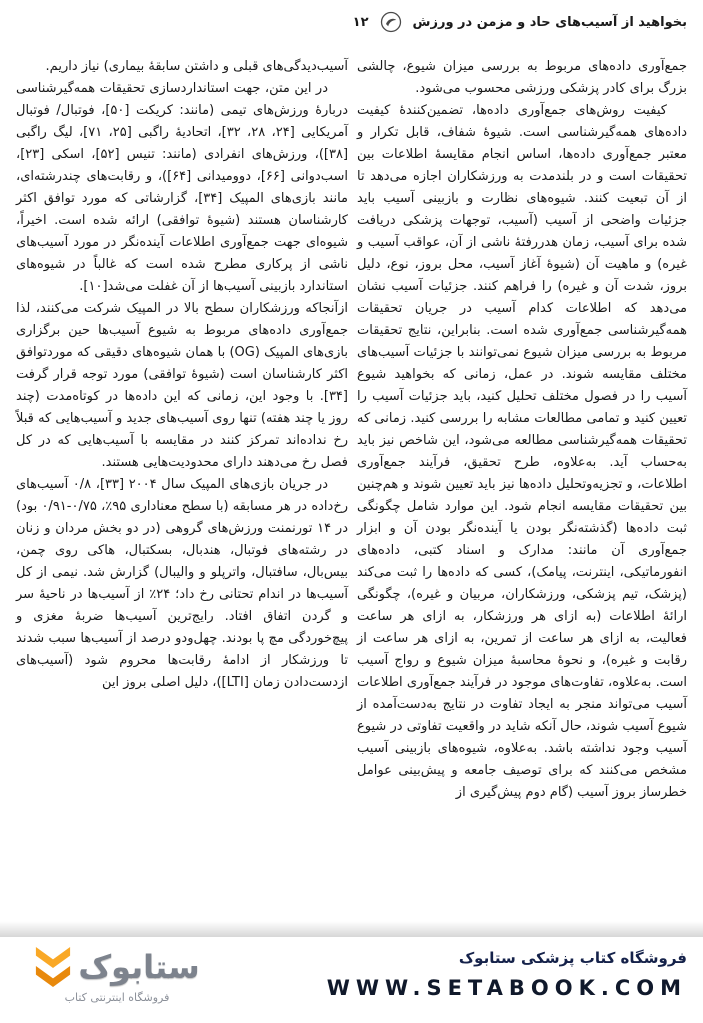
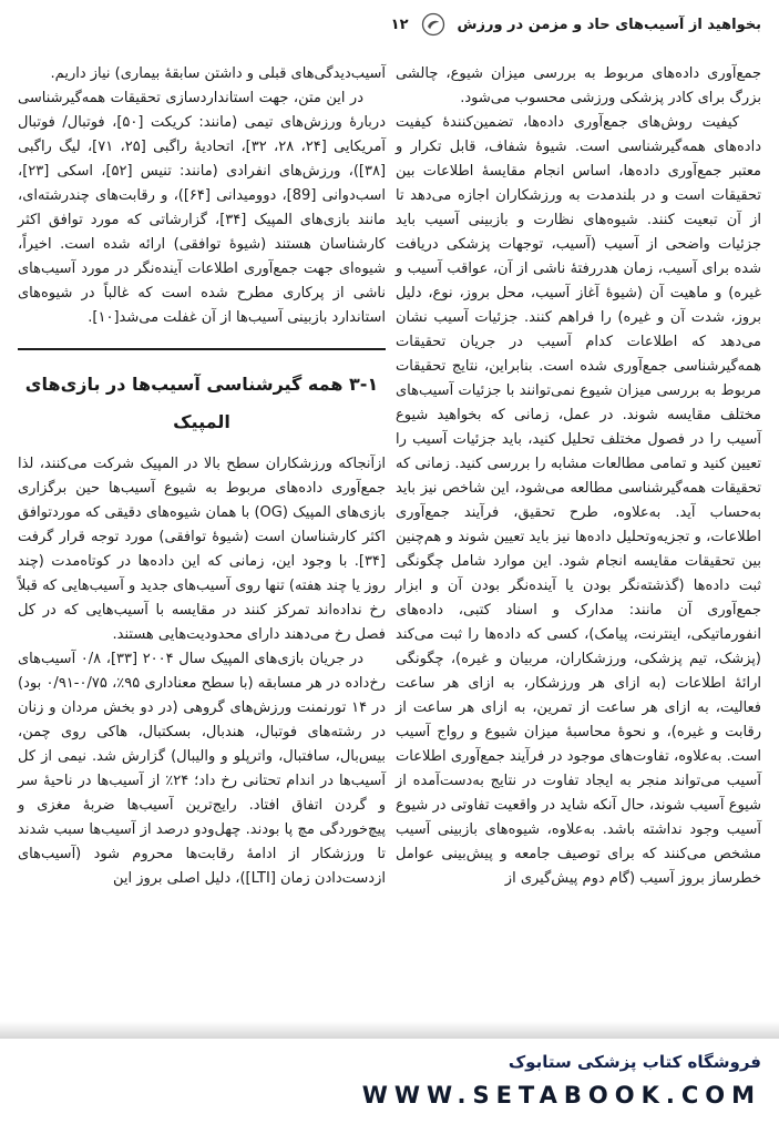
  بخواهید از آسیب‌های حاد و مزمن در ورزش
  ۱۲
  جمع‌آوری داده‌های مربوط به بررسی میزان شیوع، چالشی بزرگ برای کادر پزشکی ورزشی محسوب می‌شود.
  کیفیت روش‌های جمع‌آوری داده‌ها، تضمین‌کنندهٔ کیفیت داده‌های همه‌گیرشناسی است. شیوهٔ شفاف، قابل تکرار و معتبر جمع‌آوری داده‌ها، اساس انجام مقایسهٔ اطلاعات بین تحقیقات است و در بلندمدت به ورزشکاران اجازه می‌دهد تا از آن تبعیت کنند. شیوه‌های نظارت و بازبینی آسیب باید جزئیات واضحی از آسیب (آسیب، توجهات پزشکی دریافت شده برای آسیب، زمان هدررفتهٔ ناشی از آن، عواقب آسیب و غیره) و ماهیت آن (شیوهٔ آغاز آسیب، محل بروز، نوع، دلیل بروز، شدت آن و غیره) را فراهم کنند. جزئیات آسیب نشان می‌دهد که اطلاعات کدام آسیب در جریان تحقیقات همه‌گیرشناسی جمع‌آوری شده است. بنابراین، نتایج تحقیقات مربوط به بررسی میزان شیوع نمی‌توانند با جزئیات آسیب‌های مختلف مقایسه شوند. در عمل، زمانی که بخواهید شیوع آسیب را در فصول مختلف تحلیل کنید، باید جزئیات آسیب را تعیین کنید و تمامی مطالعات مشابه را بررسی کنید. زمانی که تحقیقات همه‌گیرشناسی مطالعه می‌شود، این شاخص نیز باید به‌حساب آید. به‌علاوه، طرح تحقیق، فرآیند جمع‌آوری اطلاعات، و تجزیه‌وتحلیل داده‌ها نیز باید تعیین شوند و هم‌چنین بین تحقیقات مقایسه انجام شود. این موارد شامل چگونگی ثبت داده‌ها (گذشته‌نگر بودن یا آینده‌نگر بودن آن و ابزار جمع‌آوری آن مانند: مدارک و اسناد کتبی، داده‌های انفورماتیکی، اینترنت، پیامک)، کسی که داده‌ها را ثبت می‌کند (پزشک، تیم پزشکی، ورزشکاران، مربیان و غیره)، چگونگی ارائهٔ اطلاعات (به ازای هر ورزشکار، به ازای هر ساعت فعالیت، به ازای هر ساعت از تمرین، به ازای هر ساعت از رقابت و غیره)، و نحوهٔ محاسبهٔ میزان شیوع و رواج آسیب است. به‌علاوه، تفاوت‌های موجود در فرآیند جمع‌آوری اطلاعات آسیب می‌تواند منجر به ایجاد تفاوت در نتایج به‌دست‌آمده از شیوع آسیب شوند، حال آنکه شاید در واقعیت تفاوتی در شیوع آسیب وجود نداشته باشد. به‌علاوه، شیوه‌های بازبینی آسیب مشخص می‌کنند که برای توصیف جامعه و پیش‌بینی عوامل خطرساز بروز آسیب (گام دوم پیش‌گیری از
  آسیب‌دیدگی‌های قبلی و داشتن سابقهٔ بیماری) نیاز داریم.
- در این متن، جهت استانداردسازی تحقیقات همه‌گیرشناسی دربارهٔ ورزش‌های تیمی (مانند: کریکت [۵۰]، فوتبال/ فوتبال آمریکایی [۲۴، ۲۸، ۳۲]، اتحادیهٔ راگبی [۲۵، ۷۱]، لیگ راگبی [۳۸])، ورزش‌های انفرادی (مانند: تنیس [۵۲]، اسکی [۲۳]، اسب‌دوانی [۶۶]، دوومیدانی [۶۴])، و رقابت‌های چندرشته‌ای، مانند بازی‌های المپیک [۳۴]، گزارشاتی که مورد توافق اکثر کارشناسان هستند (شیوهٔ توافقی) ارائه شده است. اخیراً، شیوه‌ای جهت جمع‌آوری اطلاعات آینده‌نگر در مورد آسیب‌های ناشی از پرکاری مطرح شده است که غالباً در شیوه‌های استاندارد بازبینی آسیب‌ها از آن غفلت می‌شد[۱۰].
+ در این متن، جهت استانداردسازی تحقیقات همه‌گیرشناسی دربارهٔ ورزش‌های تیمی (مانند: کریکت [۵۰]، فوتبال/ فوتبال آمریکایی [۲۴، ۲۸، ۳۲]، اتحادیهٔ راگبی [۲۵، ۷۱]، لیگ راگبی [۳۸])، ورزش‌های انفرادی (مانند: تنیس [۵۲]، اسکی [۲۳]، اسب‌دوانی [89]، دوومیدانی [۶۴])، و رقابت‌های چندرشته‌ای، مانند بازی‌های المپیک [۳۴]، گزارشاتی که مورد توافق اکثر کارشناسان هستند (شیوهٔ توافقی) ارائه شده است. اخیراً، شیوه‌ای جهت جمع‌آوری اطلاعات آینده‌نگر در مورد آسیب‌های ناشی از پرکاری مطرح شده است که غالباً در شیوه‌های استاندارد بازبینی آسیب‌ها از آن غفلت می‌شد[۱۰].
+ ۳-۱ همه گیرشناسی آسیب‌ها در بازیهای المپیک
  ازآنجاکه ورزشکاران سطح بالا در المپیک شرکت می‌کنند، لذا جمع‌آوری داده‌های مربوط به شیوع آسیب‌ها حین برگزاری بازی‌های المپیک (OG) با همان شیوه‌های دقیقی که موردتوافق اکثر کارشناسان است (شیوهٔ توافقی) مورد توجه قرار گرفت [۳۴]. با وجود این، زمانی که این داده‌ها در کوتاه‌مدت (چند روز یا چند هفته) تنها روی آسیب‌های جدید و آسیب‌هایی که قبلاً رخ نداده‌اند تمرکز کنند در مقایسه با آسیب‌هایی که در کل فصل رخ می‌دهند دارای محدودیت‌هایی هستند.
  در جریان بازی‌های المپیک سال ۲۰۰۴ [۳۳]، ۰/۸ آسیب‌های رخ‌داده در هر مسابقه (با سطح معناداری ۹۵٪، ۰/۷۵-۰/۹۱ بود) در ۱۴ تورنمنت ورزش‌های گروهی (در دو بخش مردان و زنان در رشته‌های فوتبال، هندبال، بسکتبال، هاکی روی چمن، بیس‌بال، سافتبال، واترپلو و والیبال) گزارش شد. نیمی از کل آسیب‌ها در اندام تحتانی رخ داد؛ ۲۴٪ از آسیب‌ها در ناحیهٔ سر و گردن اتفاق افتاد. رایج‌ترین آسیب‌ها ضربهٔ مغزی و پیچ‌خوردگی مچ پا بودند. چهل‌ودو درصد از آسیب‌ها سبب شدند تا ورزشکار از ادامهٔ رقابت‌ها محروم شود (آسیب‌های ازدست‌دادن زمان [LTI])، دلیل اصلی بروز این
  فروشگاه کتاب پزشکی ستابوک
  WWW.SETABOOK.COM
- ستابوک
- فروشگاه اینترنتی کتاب
